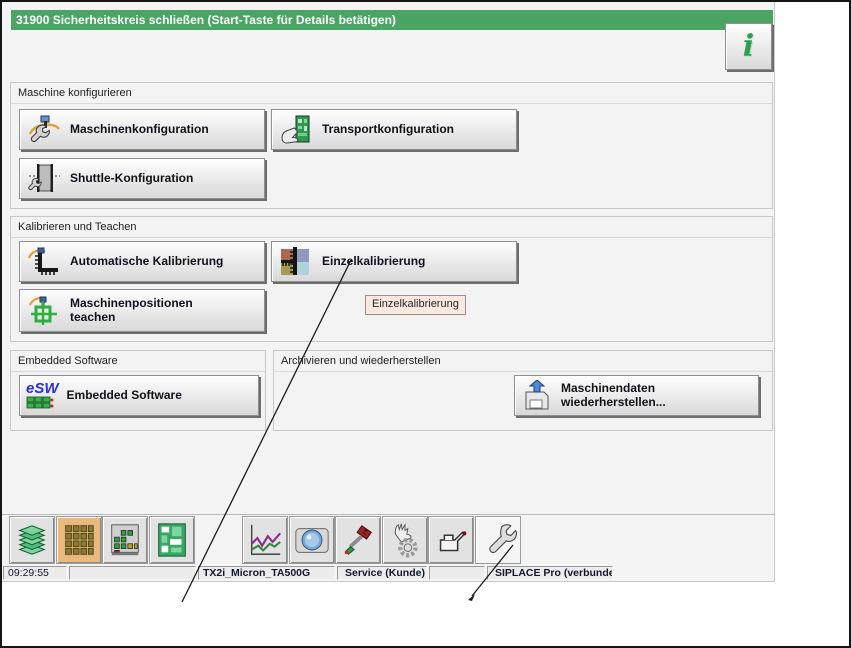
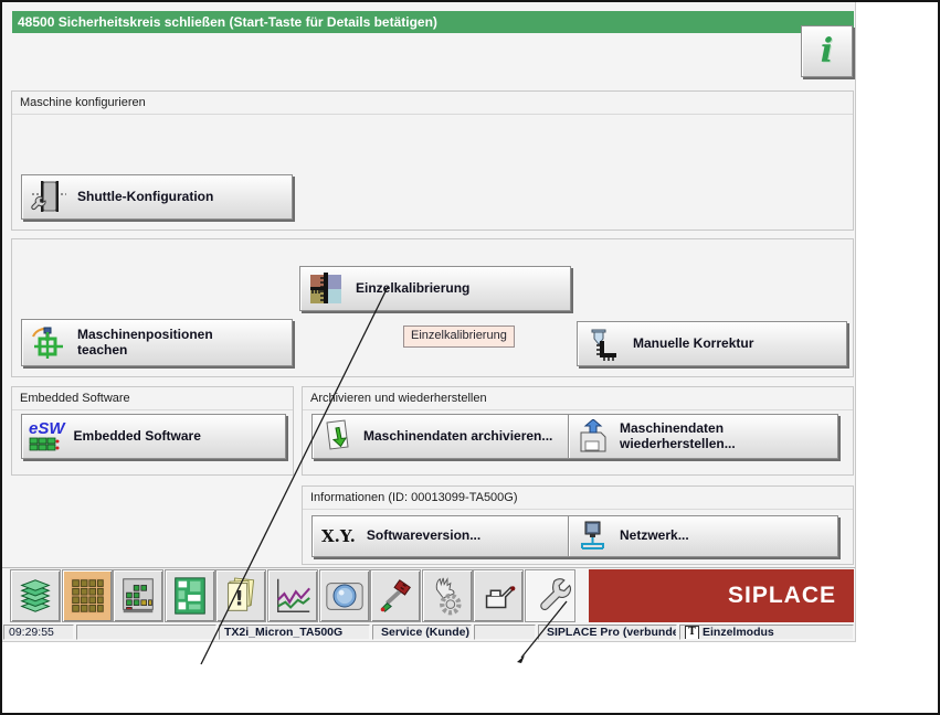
- 31900 Sicherheitskreis schließen (Start-Taste für Details betätigen)
+ 48500 Sicherheitskreis schließen (Start-Taste für Details betätigen)
  i
  Maschine konfigurieren
- Maschinenkonfiguration
- Transportkonfiguration
  Shuttle-Konfiguration
- Kalibrieren und Teachen
- Automatische Kalibrierung
  Einzlkalibrierung
  Maschinenpositionen
  teachen
+ Manuelle Korrektur
  Einzelkalibrierung
  Embedded Software
  eSW
  Embedded Software
  Arcivieren und wiederherstellen
+ Maschinendaten archivieren...
  Maschinendaten wiederherstellen...
+ Informationen (ID: 00013099-TA500G)
+ X.Y.
+ Softwareversion...
+ Netzwerk...
+ !
+ SIPLACE
  09:29:55
  TX2i_Micron_TA500G
  Service (Kunde)
  SIPLACE Pro (verbunde
+ T
+ Einzelmodus
